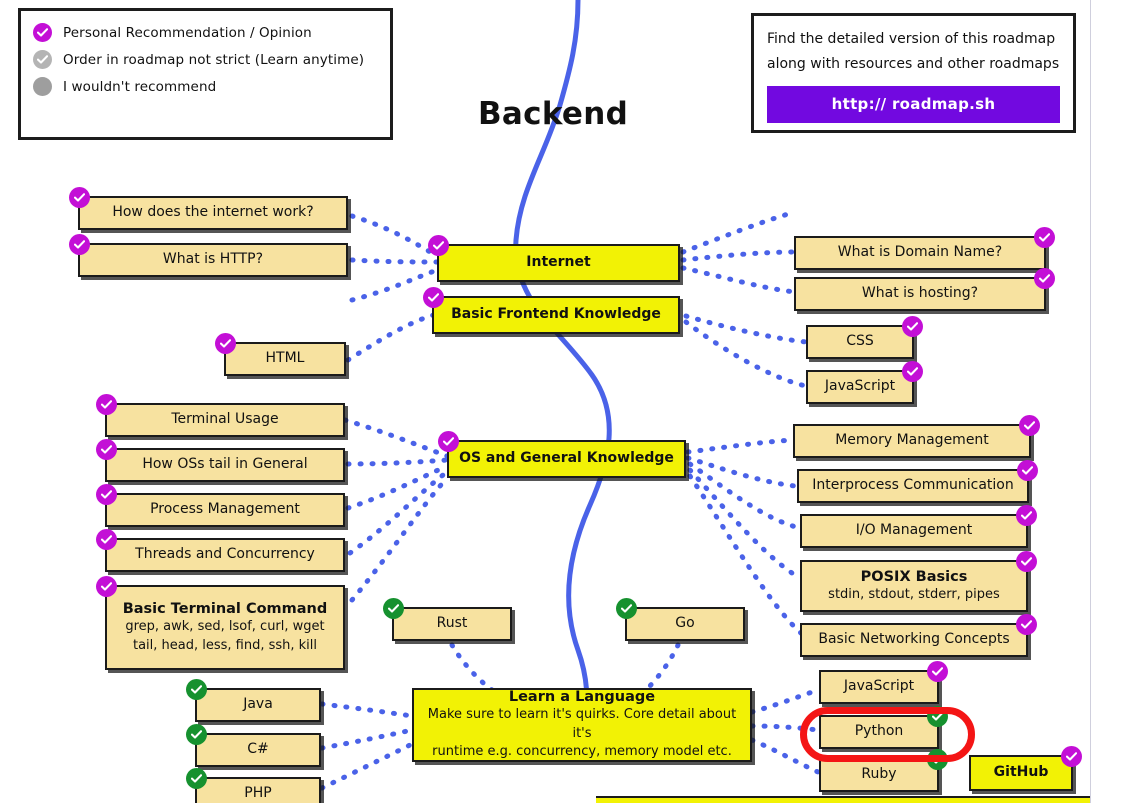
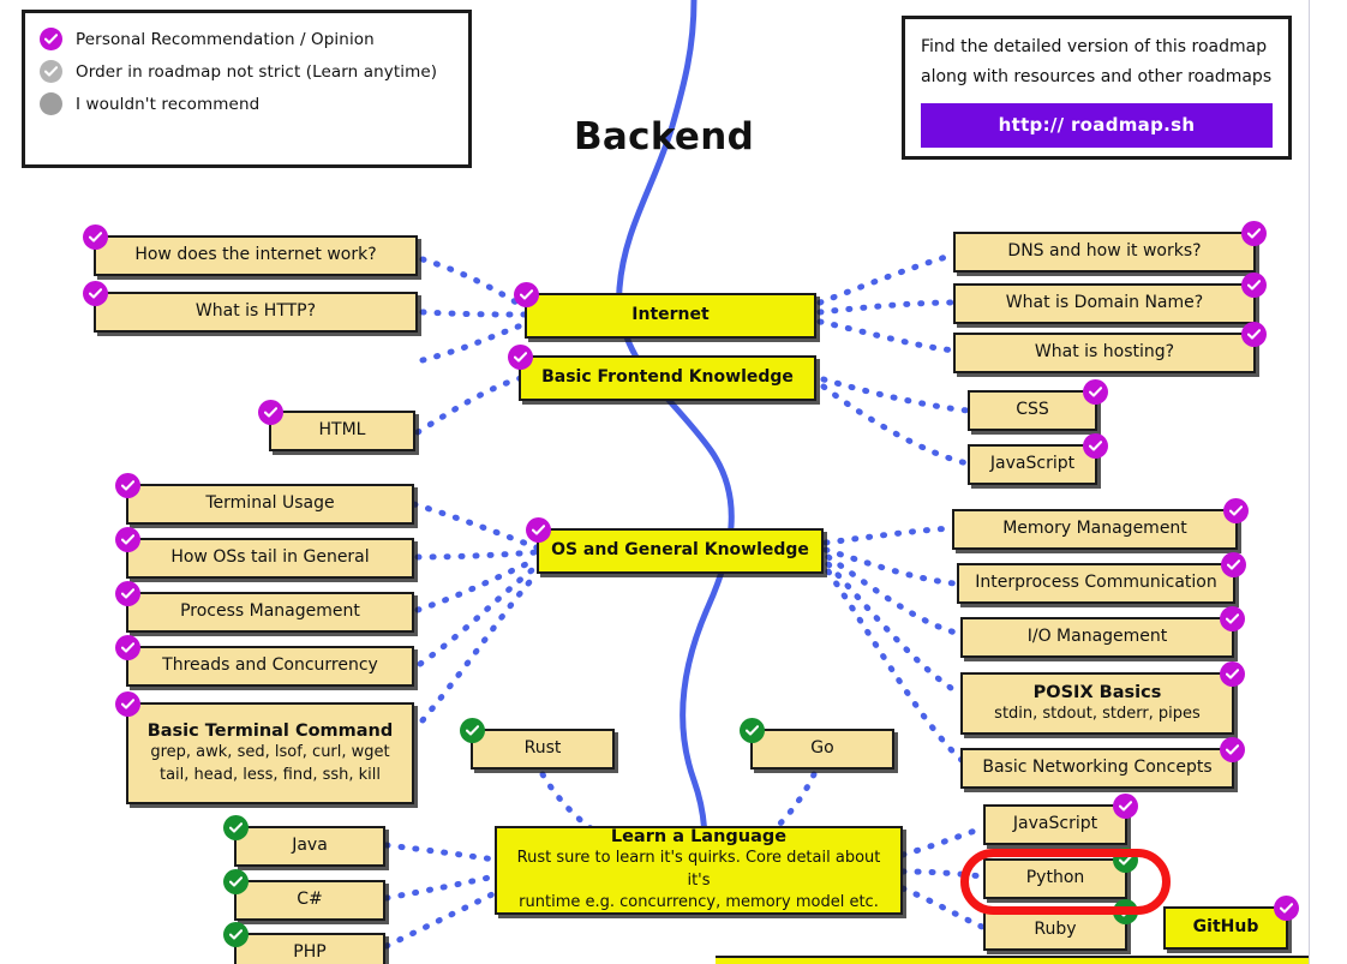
  Personal Recommendation / Opinion
  Order in roadmap not strict (Learn anytime)
  I wouldn't recommend
  Find the detailed version of this roadmap
  along with resources and other roadmaps
  http:// roadmap.sh
  Backend
  How does the internet work?
  What is HTTP?
  HTML
  Internet
  Basic Frontend Knowledge
+ DNS and how it works?
  What is Domain Name?
  What is hosting?
  CSS
  JavaScript
  Terminal Usage
  How OSs tail in General
  Process Management
  Threads and Concurrency
  Basic Terminal Command
  grep, awk, sed, lsof, curl, wget
  tail, head, less, find, ssh, kill
  OS and General Knowledge
  Memory Management
  Interprocess Communication
  I/O Management
  POSIX Basics
  stdin, stdout, stderr, pipes
  Basic Networking Concepts
  Rust
  Go
  Learn a Language
- Make sure to learn it's quirks. Core detail about it's
+ Rust sure to learn it's quirks. Core detail about it's
  runtime e.g. concurrency, memory model etc.
  Java
  C#
  PHP
  JavaScript
  Python
  Ruby
  GitHub
